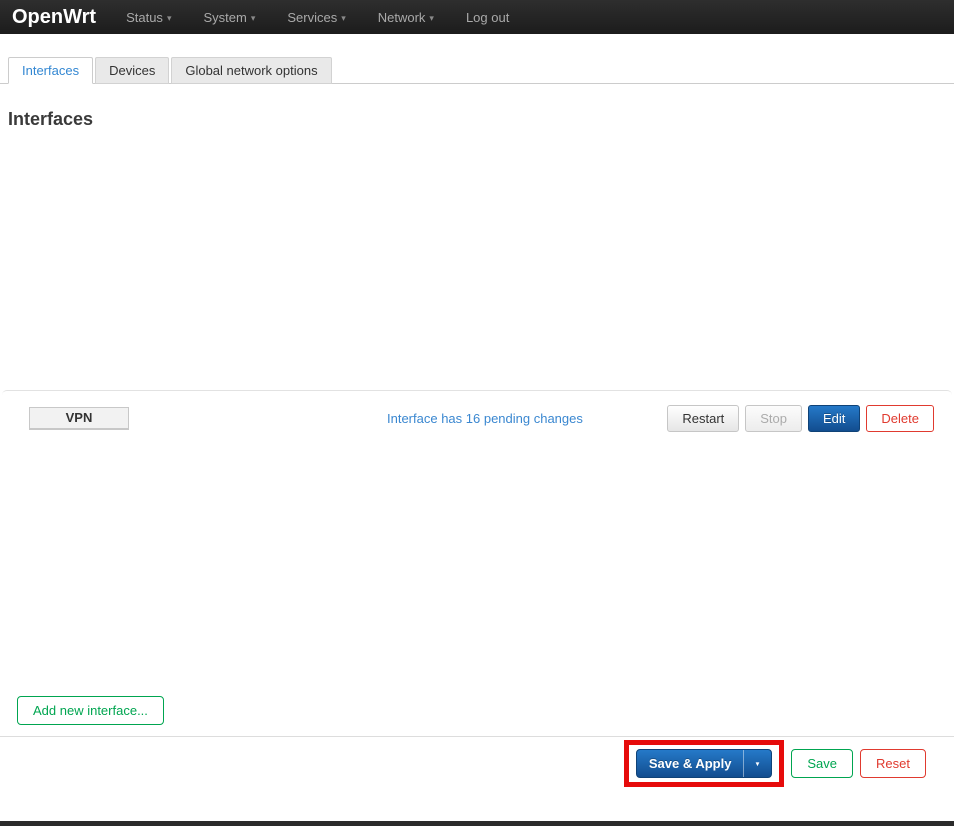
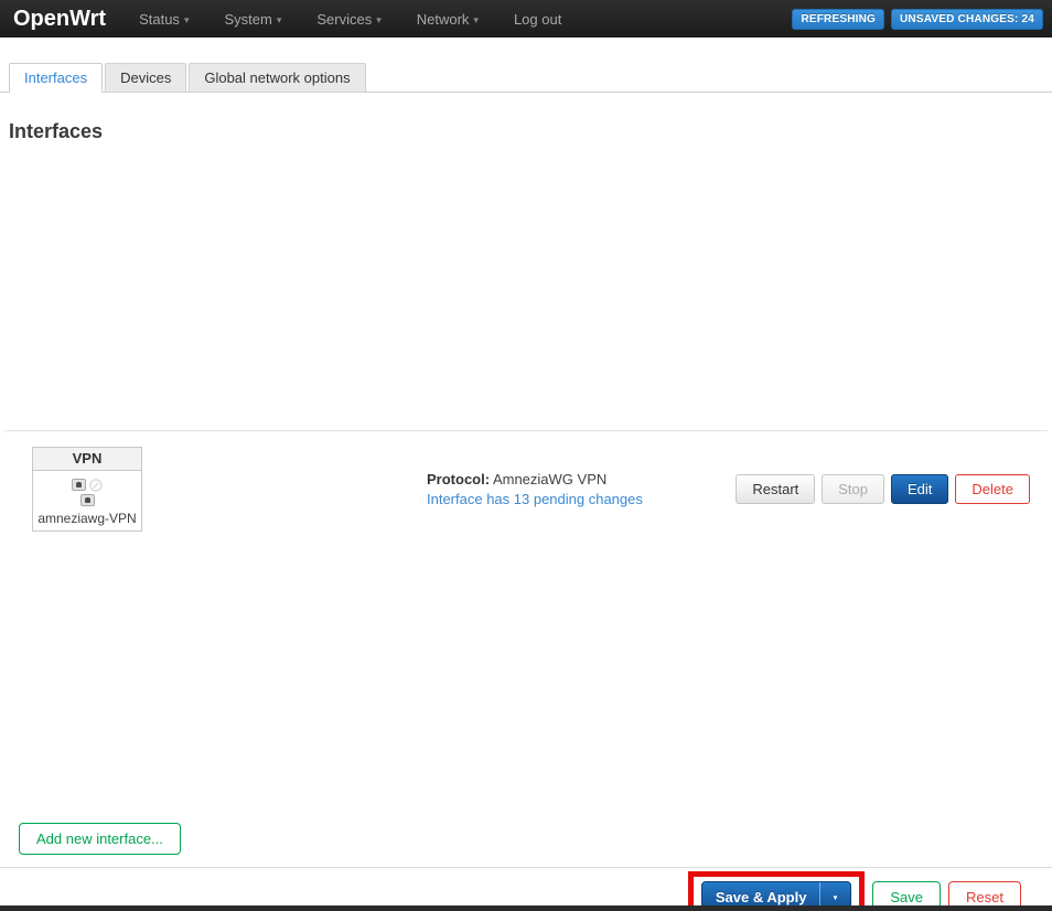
  OpenWrt
  Status ▾
  System ▾
  Services ▾
  Network ▾
  Log out
+ REFRESHING
+ UNSAVED CHANGES: 24
  Interfaces
  Devices
  Global network options
  Interfaces
  VPN
+ amneziawg-VPN
+ Protocol: AmneziaWG VPN
- Interface has 16 pending changes
+ Interface has 13 pending changes
  Restart
  Stop
  Edit
  Delete
  Add new interface...
  Save & Apply
  Save
  Reset
